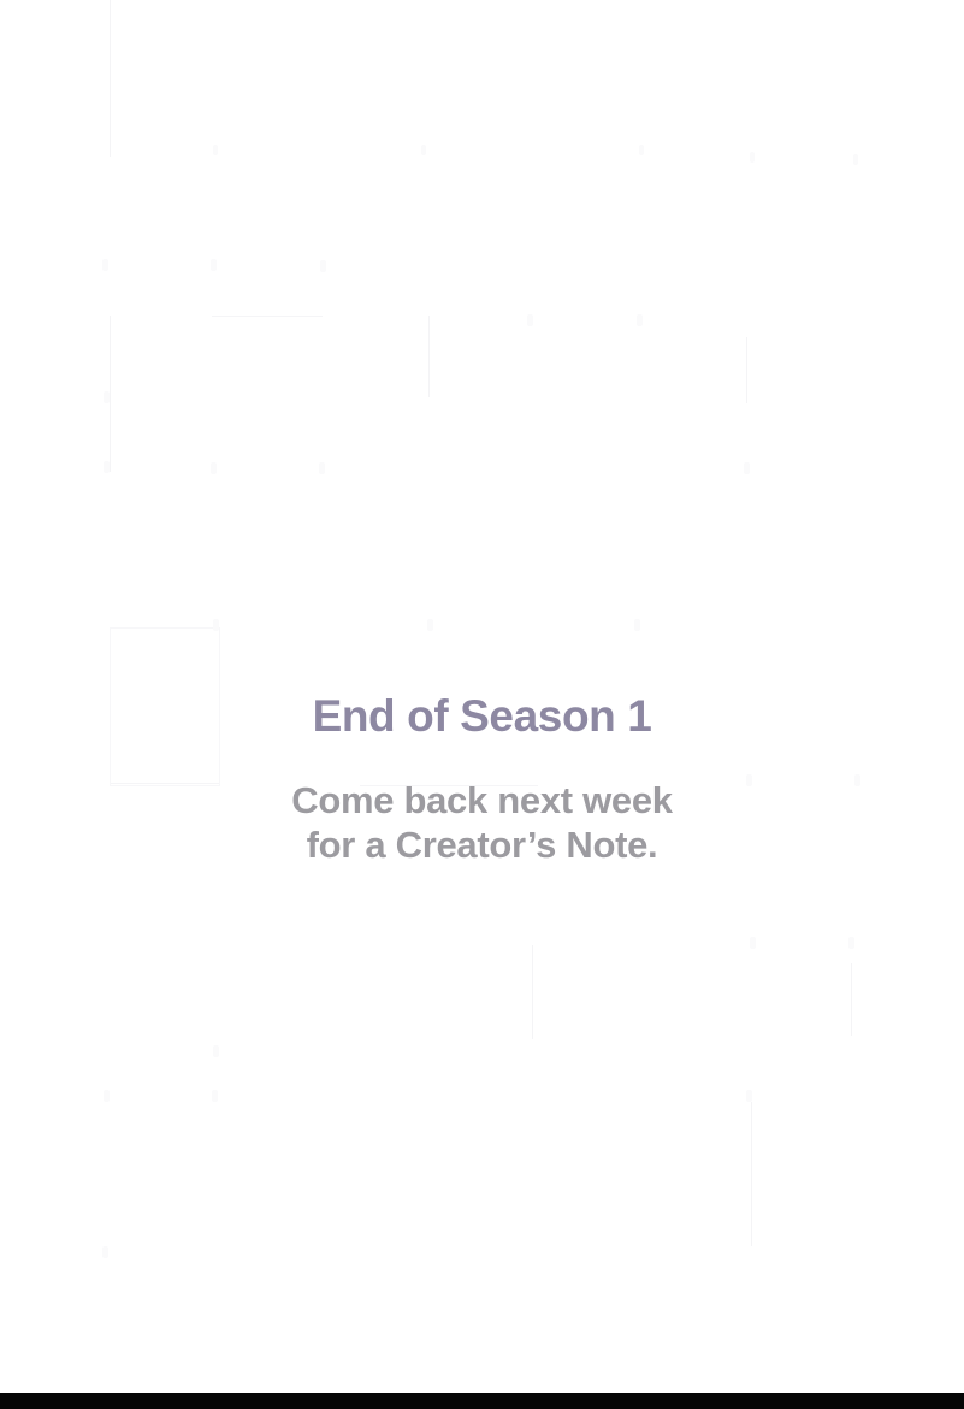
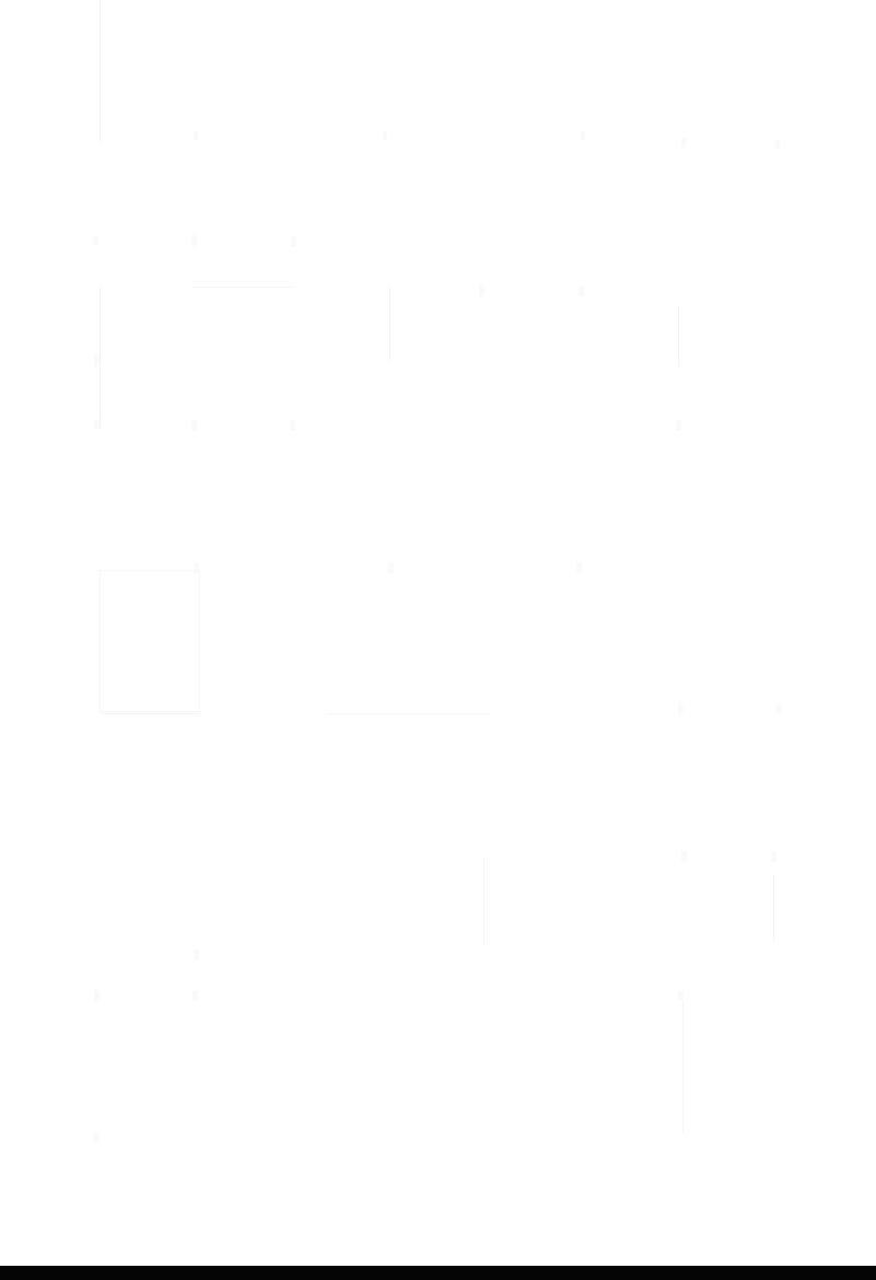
- End of Season 1
- Come back next week
- for a Creator’s Note.
